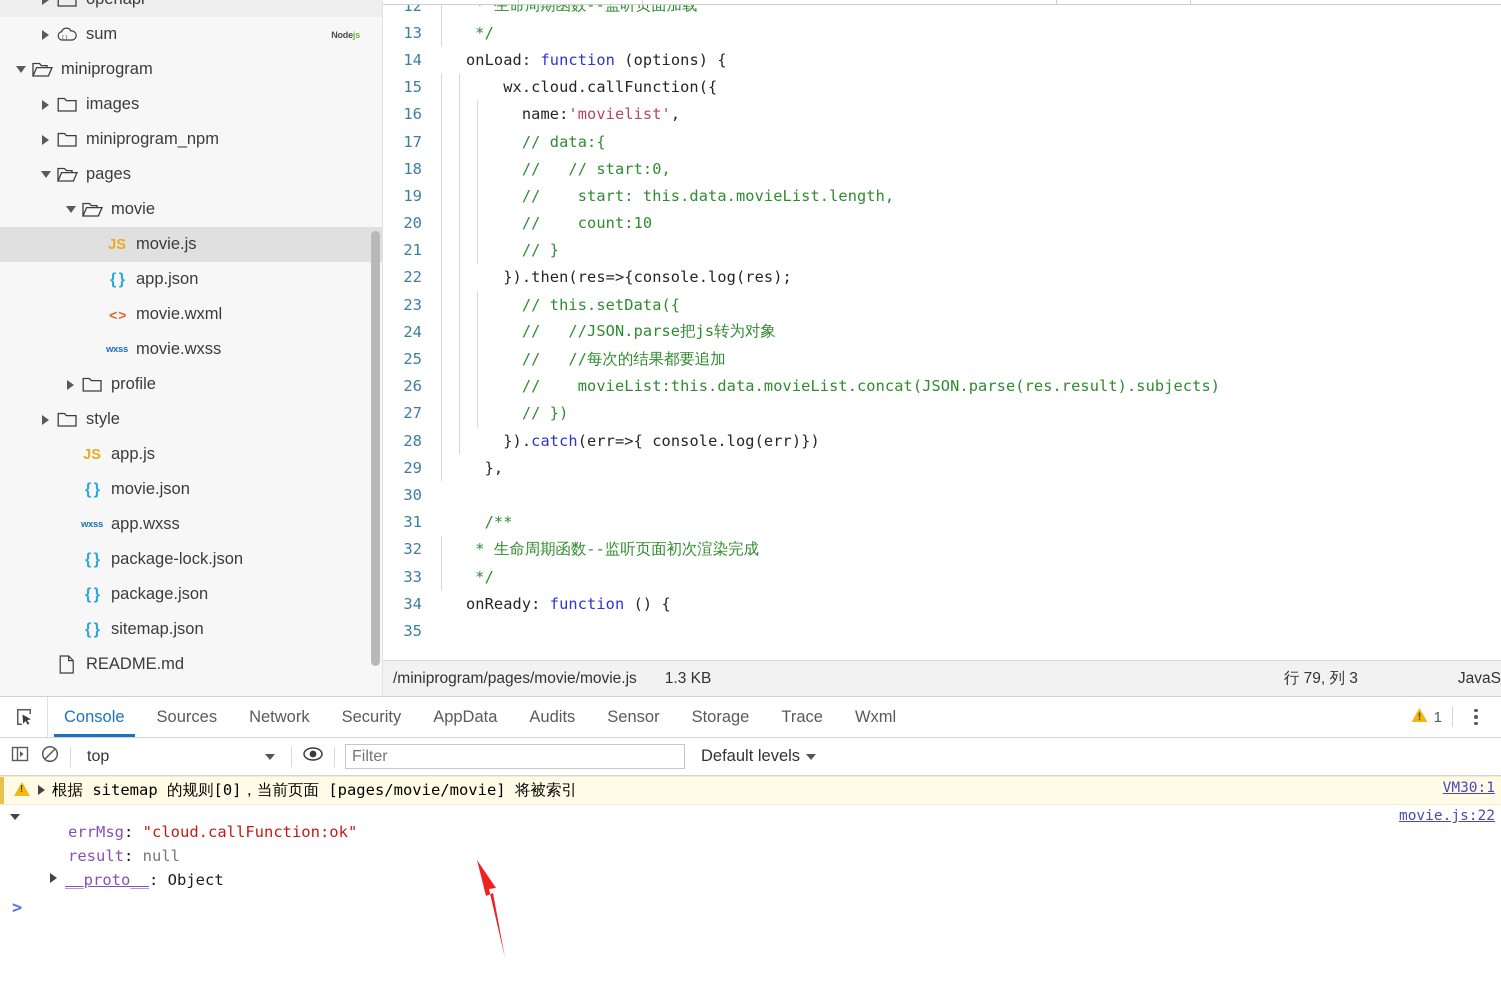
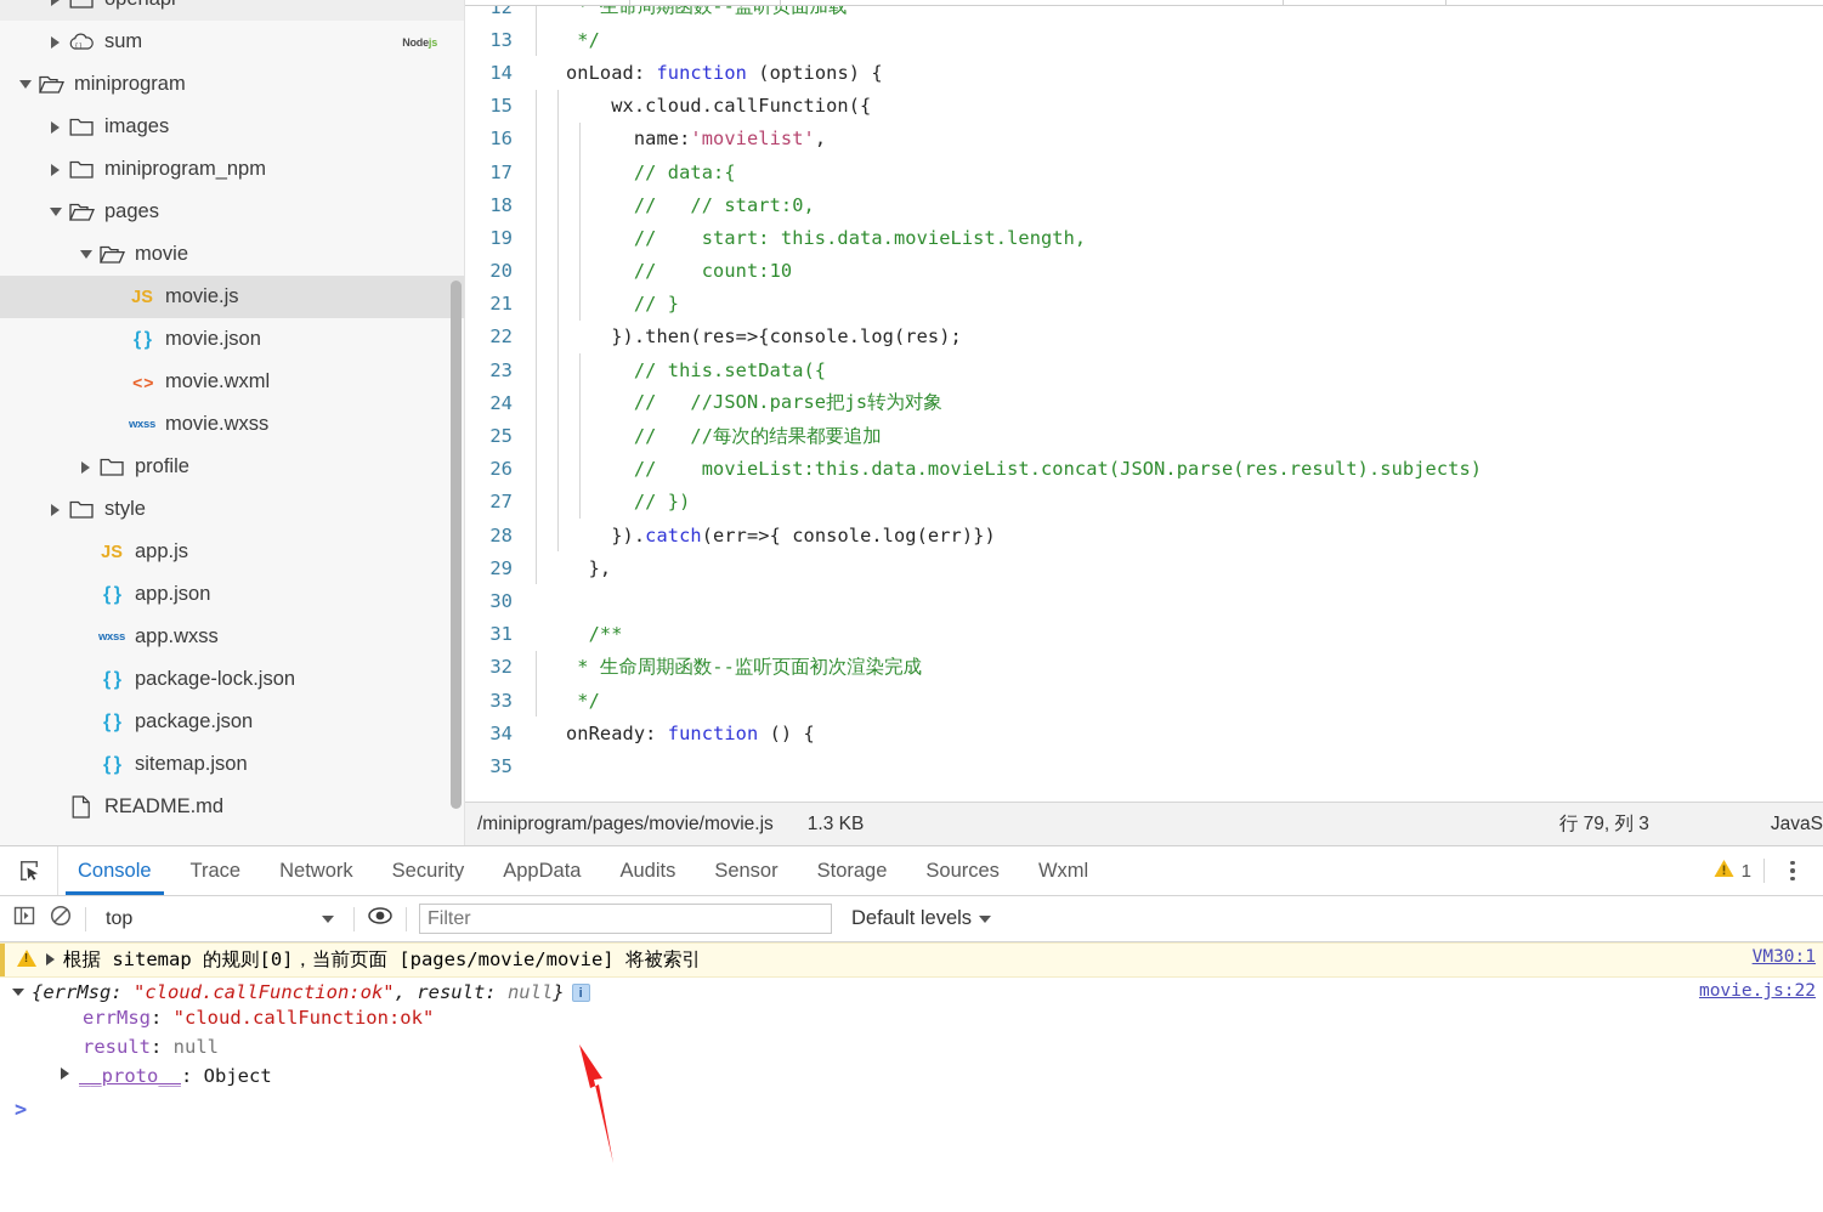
  sum
  Nodejs
  miniprogram
  images
  miniprogram_npm
  pages
  movie
  JS
  movie.js
  { }
- app.json
+ movie.json
  < >
  movie.wxml
  wxss
  movie.wxss
  profile
  style
  JS
  app.js
  { }
- movie.json
+ app.json
  wxss
  app.wxss
  { }
  package-lock.json
  { }
  package.json
  { }
  sitemap.json
  README.md
  12
  * 生命周期函数--监听页面加载
  13
  */
  14
  onLoad: function (options) {
  15
  wx.cloud.callFunction({
  16
  name:'movielist',
  17
  // data:{
  18
  // // start:0,
  19
  // start: this.data.movieList.length,
  20
  // count:10
  21
  // }
  22
  }).then(res=>{console.log(res);
  23
  // this.setData({
  24
  // //JSON.parse把js转为对象
  25
  // //每次的结果都要追加
  26
  // movieList:this.data.movieList.concat(JSON.parse(res.result).subjects)
  27
  // })
  28
  }).catch(err=>{ console.log(err)})
  29
  },
  30
  31
  /**
  32
  * 生命周期函数--监听页面初次渲染完成
  33
  */
  34
  onReady: function () {
  35
  /miniprogram/pages/movie/movie.js
  1.3 KB
  行 79, 列 3
  JavaS
  Console
- Sources
+ Trace
  Network
  Security
  AppData
  Audits
  Sensor
  Storage
- Trace
+ Sources
  Wxml
  1
  top
  Filter
  Default levels
  根据 sitemap 的规则[0]，当前页面 [pages/movie/movie] 将被索引
  VM30:1
+ {errMsg: "cloud.callFunction:ok", result: null} i
  movie.js:22
  errMsg: "cloud.callFunction:ok"
  result: null
  __proto__: Object
  >
